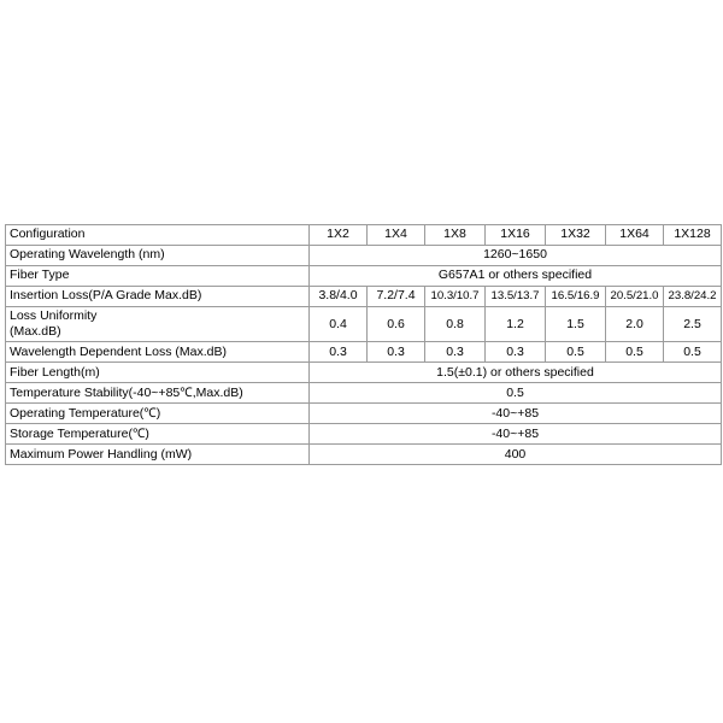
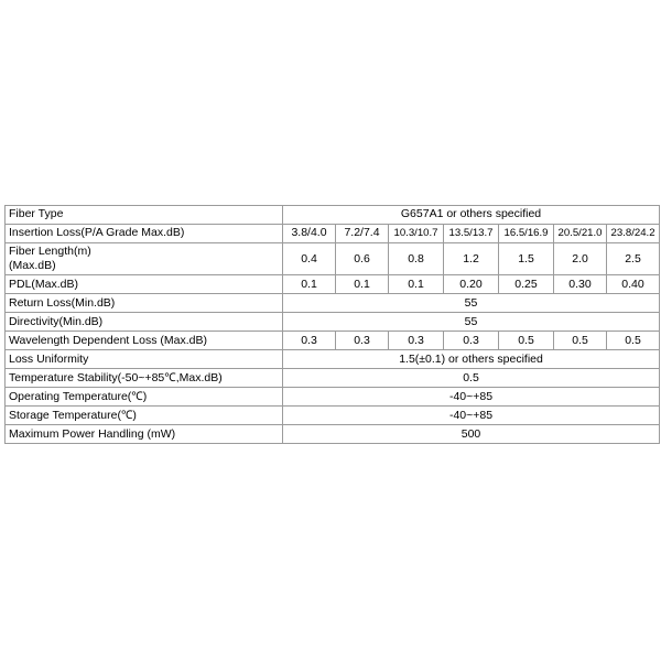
- Configuration	1X2	1X4	1X8	1X16	1X32	1X64	1X128
- Operating Wavelength (nm)	1260~1650
  Fiber Type	G657A1 or others specified
  Insertion Loss(P/A Grade Max.dB)	3.8/4.0	7.2/7.4	10.3/10.7	13.5/13.7	16.5/16.9	20.5/21.0	23.8/24.2
- Loss Uniformity(Max.dB)	0.4	0.6	0.8	1.2	1.5	2.0	2.5
+ Fiber Length(m)(Max.dB)	0.4	0.6	0.8	1.2	1.5	2.0	2.5
+ PDL(Max.dB)	0.1	0.1	0.1	0.20	0.25	0.30	0.40
+ Return Loss(Min.dB)	55
+ Directivity(Min.dB)	55
  Wavelength Dependent Loss (Max.dB)	0.3	0.3	0.3	0.3	0.5	0.5	0.5
- Fiber Length(m)	1.5(±0.1) or others specified
+ Loss Uniformity	1.5(±0.1) or others specified
- Temperature Stability(-40~+85℃,Max.dB)	0.5
+ Temperature Stability(-50~+85℃,Max.dB)	0.5
  Operating Temperature(℃)	-40~+85
  Storage Temperature(℃)	-40~+85
- Maximum Power Handling (mW)	400
+ Maximum Power Handling (mW)	500
